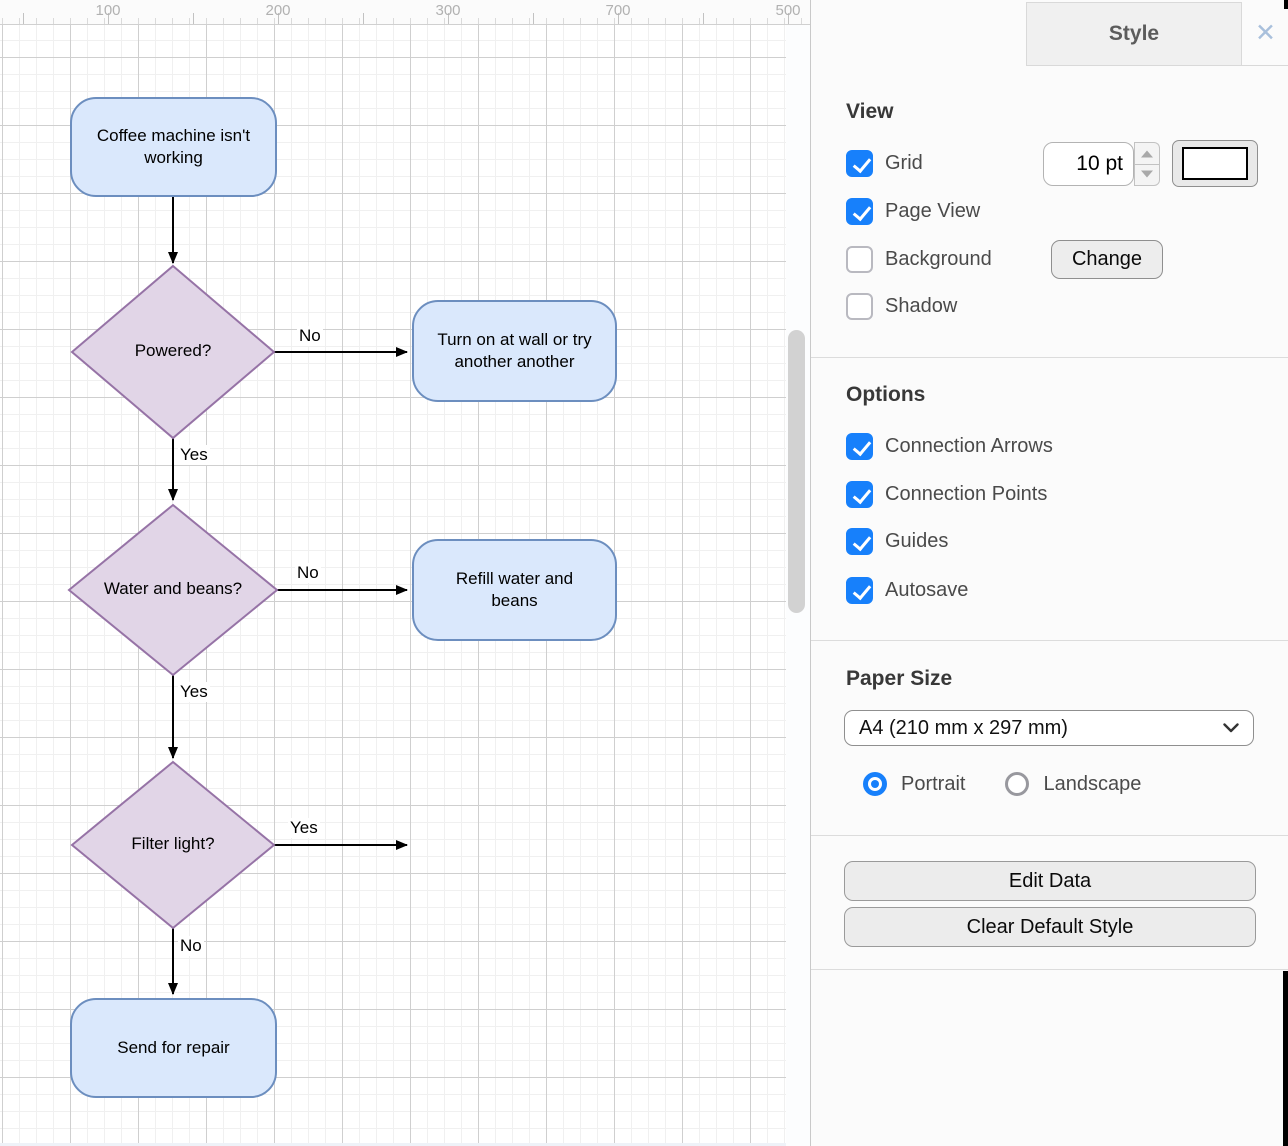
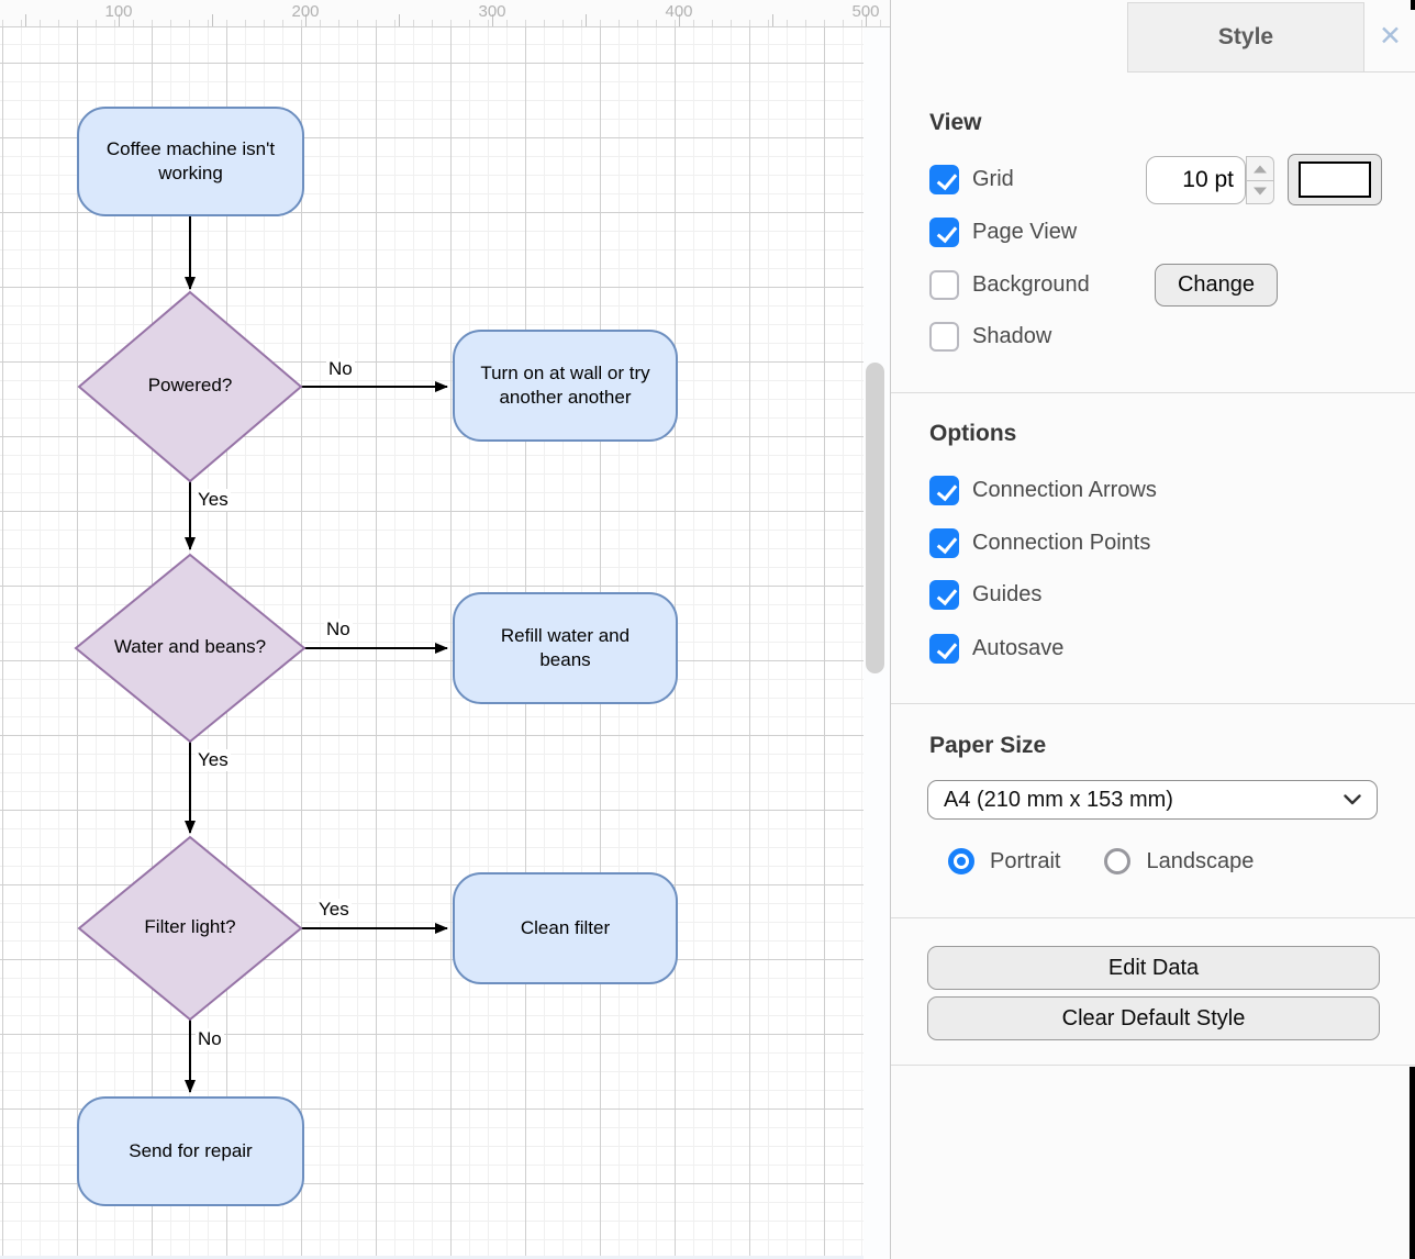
  100
  200
  300
- 700
+ 400
  500
  Coffee machine isn't working
  Turn on at wall or try another another
  Refill water and beans
+ Clean filter
  Send for repair
  Powered?
  Water and beans?
  Filter light?
  No
  Yes
  No
  Yes
  Yes
  No
  Style
  ✕
  View
  Grid
  10 pt
  Page View
  Background
  Change
  Shadow
  Options
  Connection Arrows
  Connection Points
  Guides
  Autosave
  Paper Size
- A4 (210 mm x 297 mm)
+ A4 (210 mm x 153 mm)
  Portrait
  Landscape
  Edit Data
  Clear Default Style
